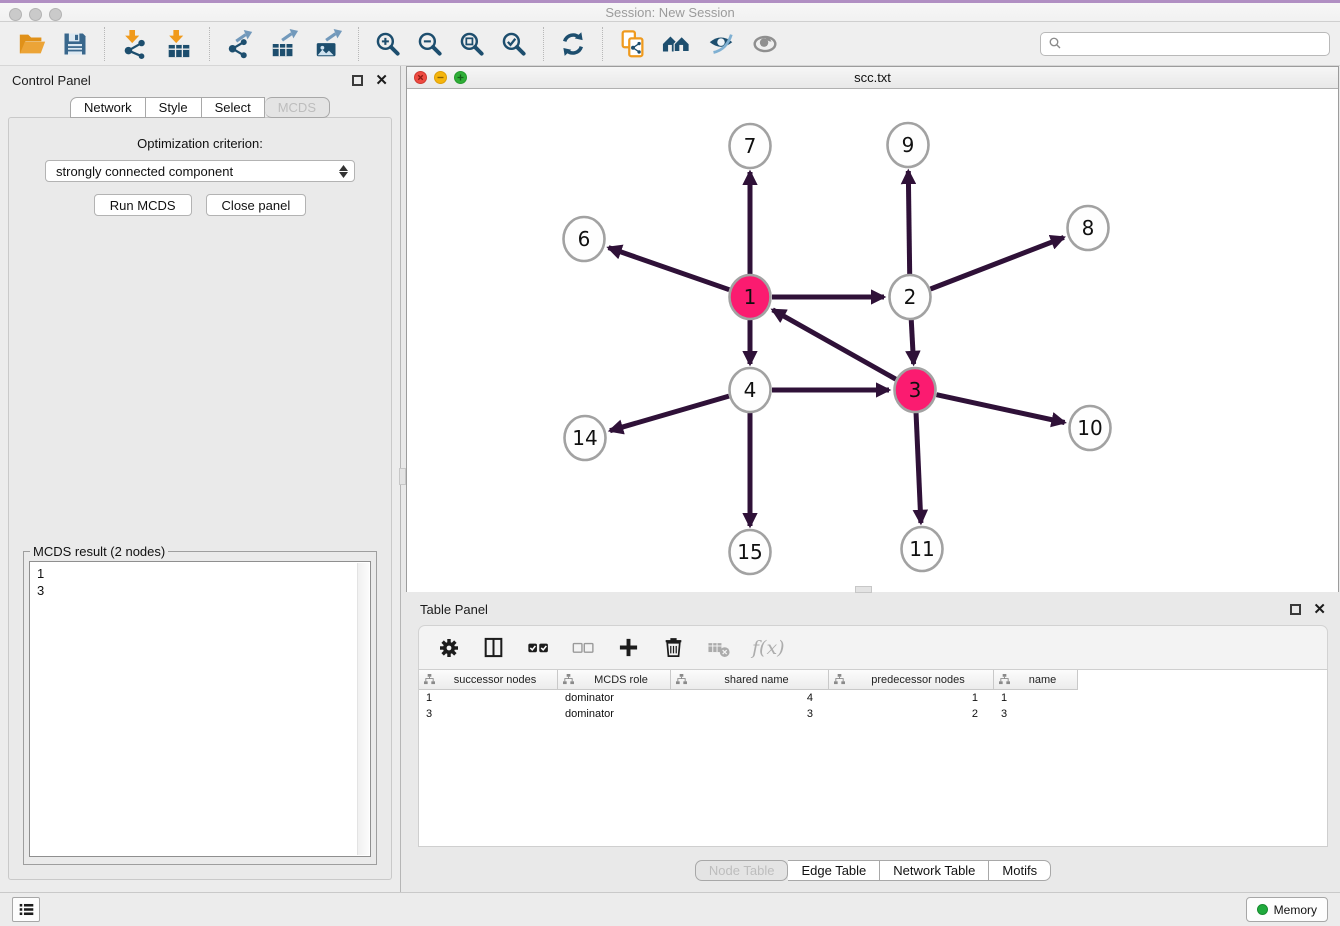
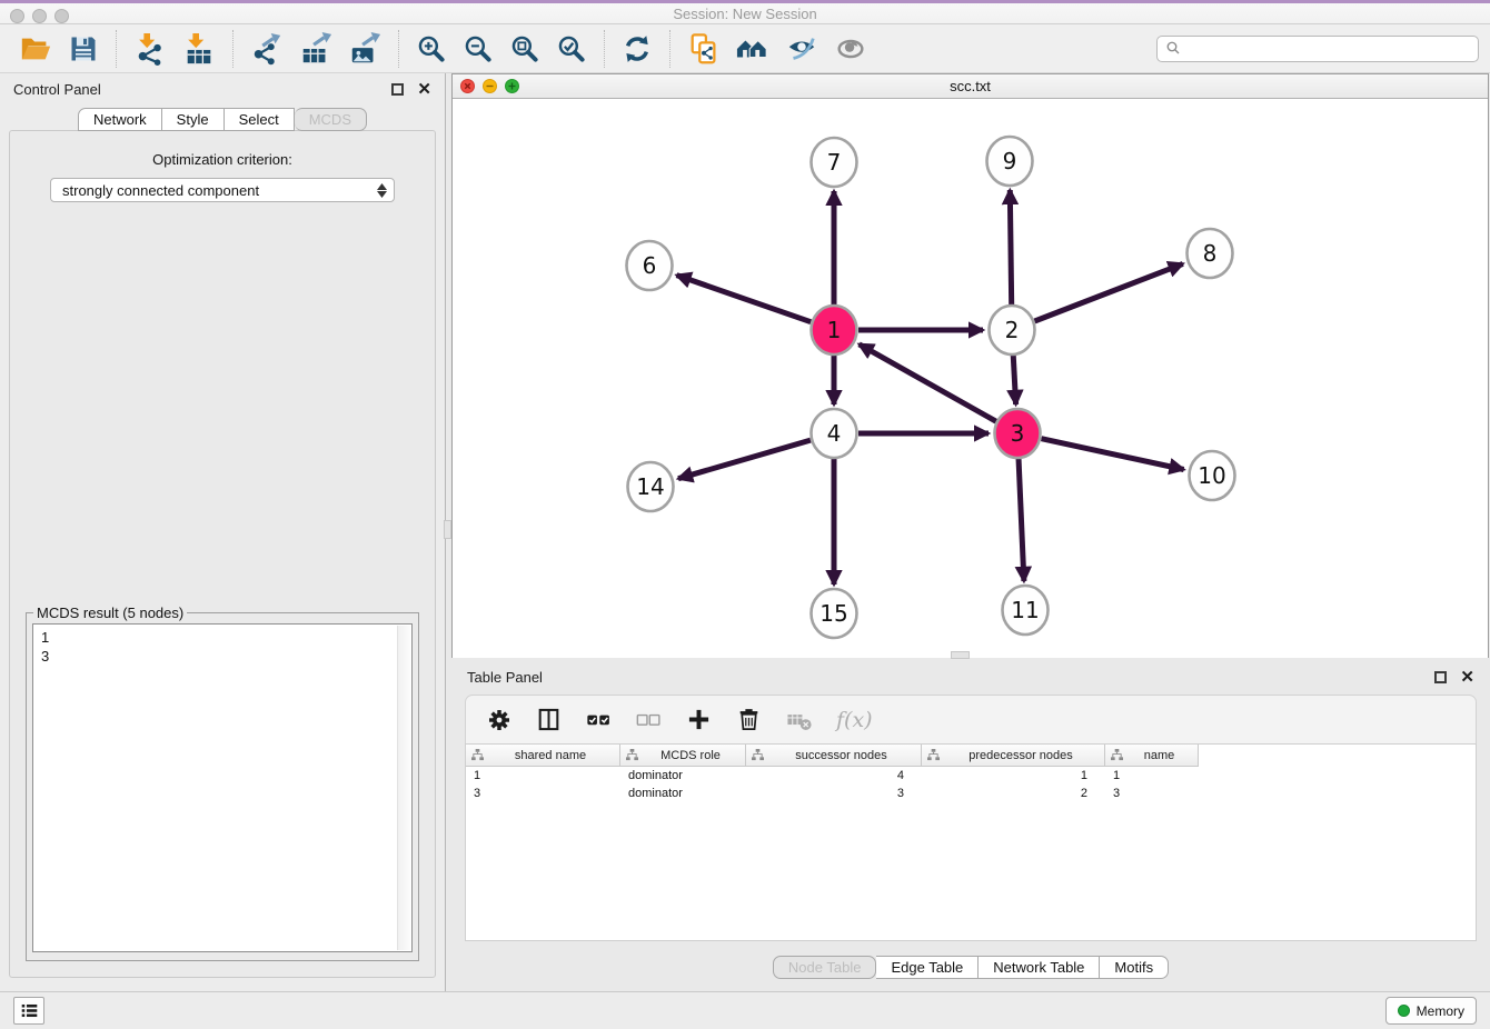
  Session: New Session
  Control Panel
  ✕
  Network
  Style
  Select
  MCDS
  Optimization criterion:
  strongly connected component
- Run MCDS
- Close panel
- MCDS result (2 nodes)
+ MCDS result (5 nodes)
  1
  3
  scc.txt
  7
  9
  6
  8
  1
  2
  4
  3
  14
  10
  15
  11
  Table Panel
  ✕
  f(x)
- successor nodes
+ shared name
  MCDS role
- shared name
+ successor nodes
  predecessor nodes
  name
  1
  dominator
  4
  1
  1
  3
  dominator
  3
  2
  3
  Node Table
  Edge Table
  Network Table
  Motifs
  Memory
